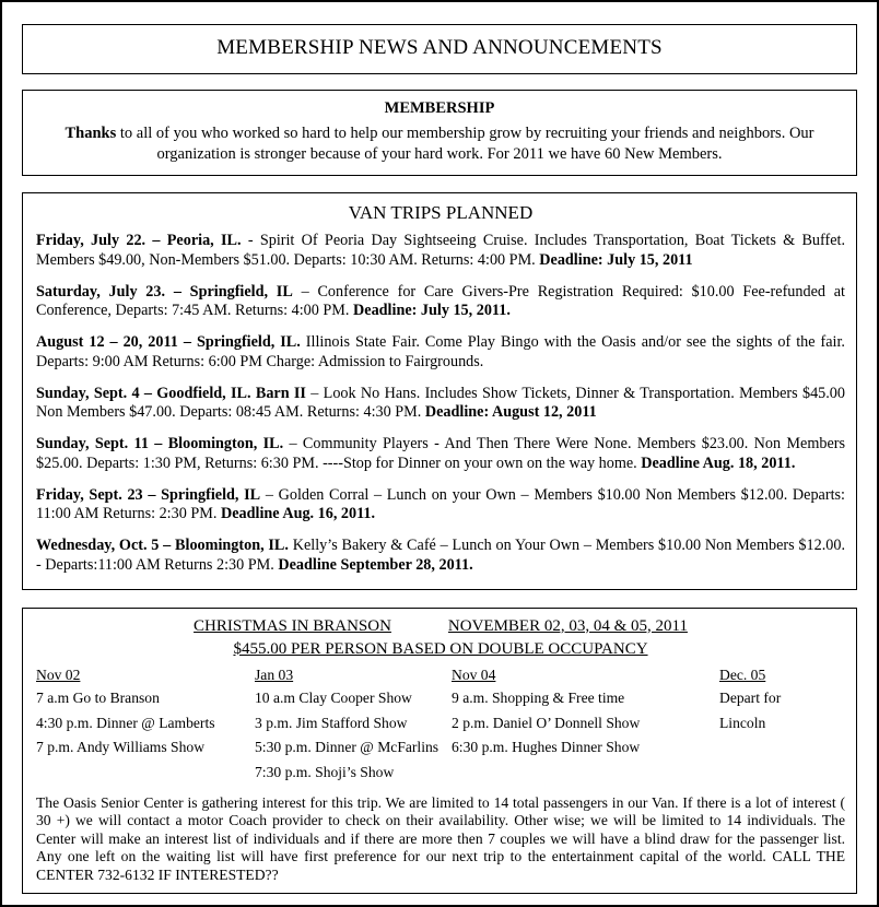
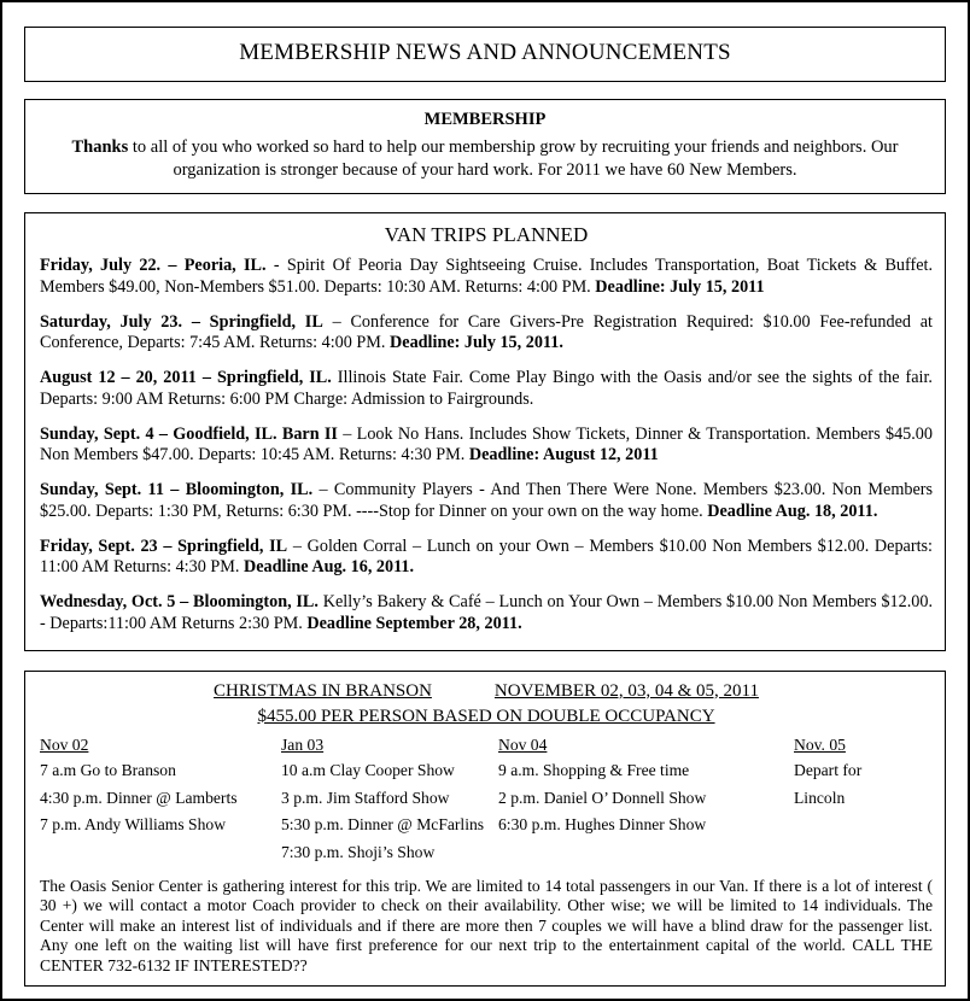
  MEMBERSHIP NEWS AND ANNOUNCEMENTS
  MEMBERSHIP
  Thanks to all of you who worked so hard to help our membership grow by recruiting your friends and neighbors. Our organization is stronger because of your hard work. For 2011 we have 60 New Members.
  VAN TRIPS PLANNED
  Friday, July 22. – Peoria, IL. - Spirit Of Peoria Day Sightseeing Cruise. Includes Transportation, Boat Tickets & Buffet. Members $49.00, Non-Members $51.00. Departs: 10:30 AM. Returns: 4:00 PM. Deadline: July 15, 2011
  Saturday, July 23. – Springfield, IL – Conference for Care Givers-Pre Registration Required: $10.00 Fee-refunded at Conference, Departs: 7:45 AM. Returns: 4:00 PM. Deadline: July 15, 2011.
  August 12 – 20, 2011 – Springfield, IL. Illinois State Fair. Come Play Bingo with the Oasis and/or see the sights of the fair. Departs: 9:00 AM Returns: 6:00 PM Charge: Admission to Fairgrounds.
- Sunday, Sept. 4 – Goodfield, IL. Barn II – Look No Hans. Includes Show Tickets, Dinner & Transportation. Members $45.00 Non Members $47.00. Departs: 08:45 AM. Returns: 4:30 PM. Deadline: August 12, 2011
+ Sunday, Sept. 4 – Goodfield, IL. Barn II – Look No Hans. Includes Show Tickets, Dinner & Transportation. Members $45.00 Non Members $47.00. Departs: 10:45 AM. Returns: 4:30 PM. Deadline: August 12, 2011
  Sunday, Sept. 11 – Bloomington, IL. – Community Players - And Then There Were None. Members $23.00. Non Members $25.00. Departs: 1:30 PM, Returns: 6:30 PM. ----Stop for Dinner on your own on the way home. Deadline Aug. 18, 2011.
- Friday, Sept. 23 – Springfield, IL – Golden Corral – Lunch on your Own – Members $10.00 Non Members $12.00. Departs: 11:00 AM Returns: 2:30 PM. Deadline Aug. 16, 2011.
+ Friday, Sept. 23 – Springfield, IL – Golden Corral – Lunch on your Own – Members $10.00 Non Members $12.00. Departs: 11:00 AM Returns: 4:30 PM. Deadline Aug. 16, 2011.
  Wednesday, Oct. 5 – Bloomington, IL. Kelly’s Bakery & Café – Lunch on Your Own – Members $10.00 Non Members $12.00. - Departs:11:00 AM Returns 2:30 PM. Deadline September 28, 2011.
  CHRISTMAS IN BRANSON
  NOVEMBER 02, 03, 04 & 05, 2011
  $455.00 PER PERSON BASED ON DOUBLE OCCUPANCY
  Nov 02
  Jan 03
  Nov 04
- Dec. 05
+ Nov. 05
  7 a.m Go to Branson
  10 a.m Clay Cooper Show
  9 a.m. Shopping & Free time
  Depart for
  4:30 p.m. Dinner @ Lamberts
  3 p.m. Jim Stafford Show
  2 p.m. Daniel O’ Donnell Show
  Lincoln
  7 p.m. Andy Williams Show
  5:30 p.m. Dinner @ McFarlins
  6:30 p.m. Hughes Dinner Show
  7:30 p.m. Shoji’s Show
  The Oasis Senior Center is gathering interest for this trip. We are limited to 14 total passengers in our Van. If there is a lot of interest ( 30 +) we will contact a motor Coach provider to check on their availability. Other wise; we will be limited to 14 individuals. The Center will make an interest list of individuals and if there are more then 7 couples we will have a blind draw for the passenger list. Any one left on the waiting list will have first preference for our next trip to the entertainment capital of the world. CALL THE CENTER 732-6132 IF INTERESTED??
